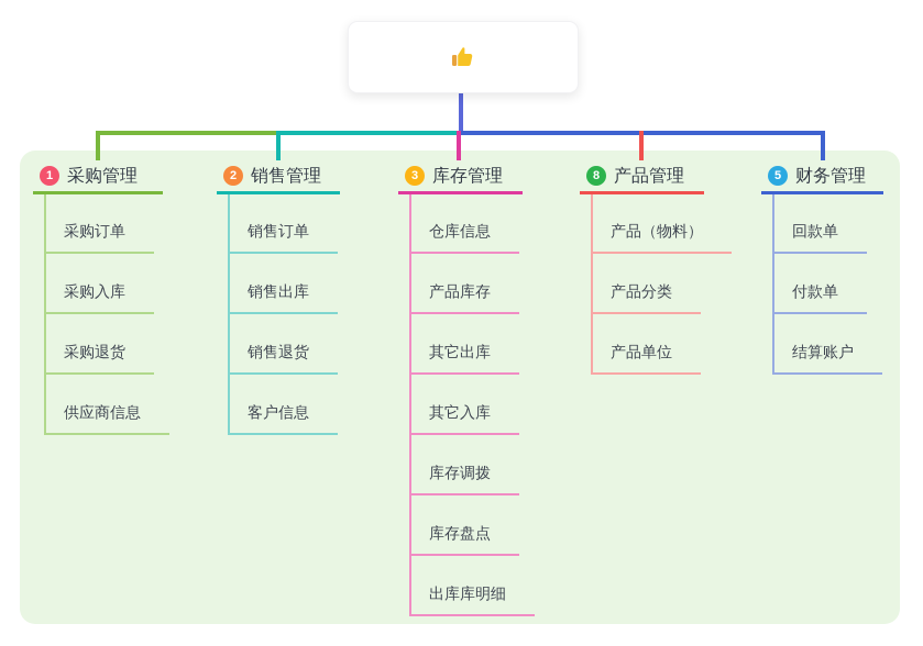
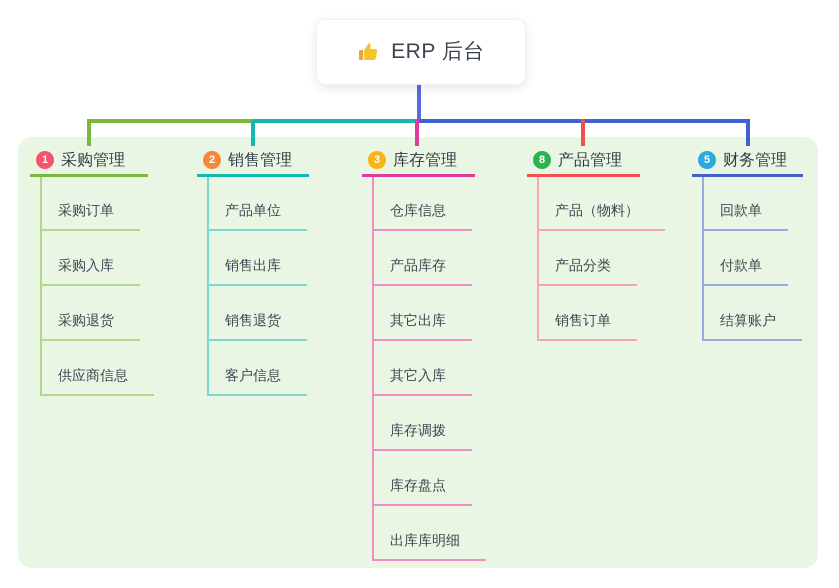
+ ERP 后台
  1
  采购管理
  采购订单
  采购入库
  采购退货
  供应商信息
  2
  销售管理
- 销售订单
+ 产品单位
  销售出库
  销售退货
  客户信息
  3
  库存管理
  仓库信息
  产品库存
  其它出库
  其它入库
  库存调拨
  库存盘点
  出库库明细
  8
  产品管理
  产品（物料）
  产品分类
- 产品单位
+ 销售订单
  5
  财务管理
  回款单
  付款单
  结算账户
